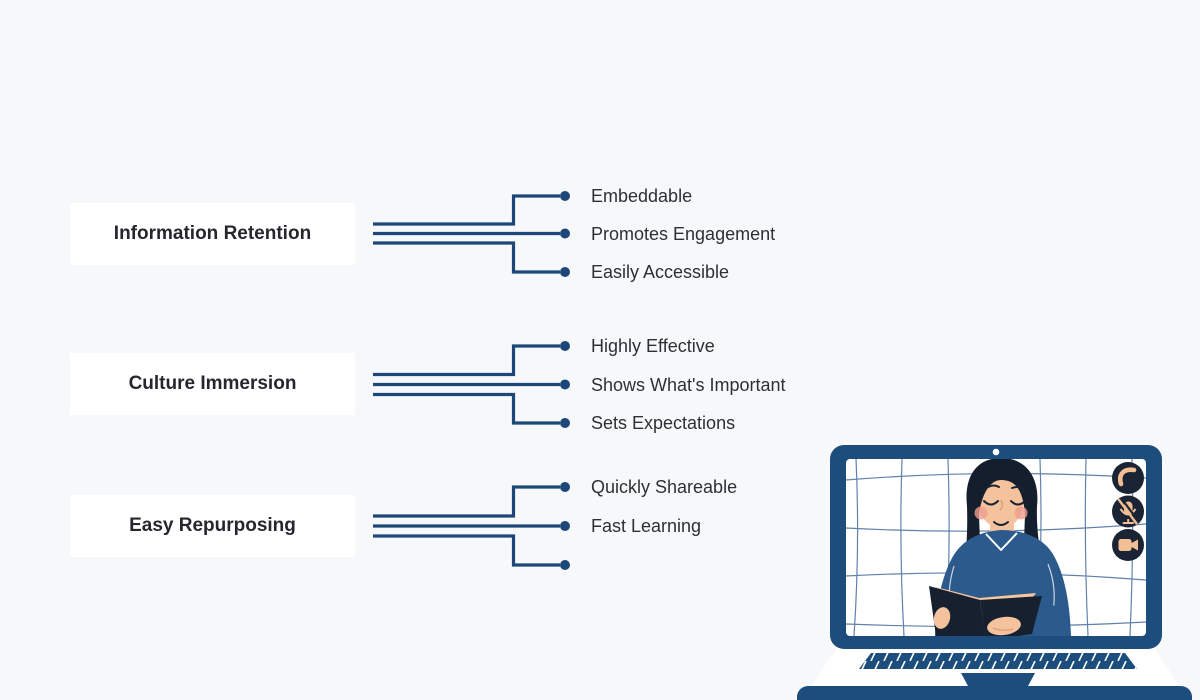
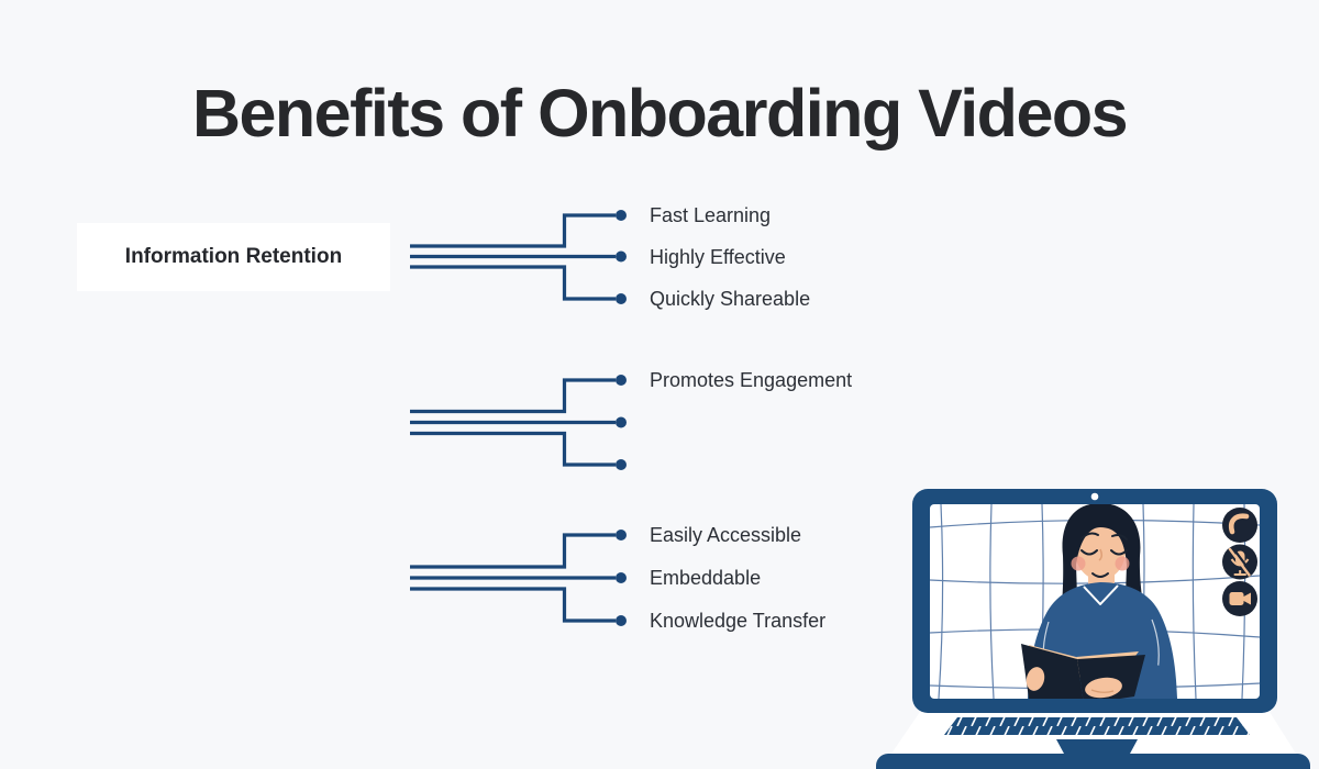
+ Benefits of Onboarding Videos
  Information Retention
- Culture Immersion
- Easy Repurposing
- Embeddable
+ Fast Learning
- Promotes Engagement
+ Highly Effective
- Easily Accessible
+ Quickly Shareable
- Highly Effective
+ Promotes Engagement
- Shows What's Important
- Sets Expectations
- Quickly Shareable
+ Easily Accessible
- Fast Learning
+ Embeddable
+ Knowledge Transfer
